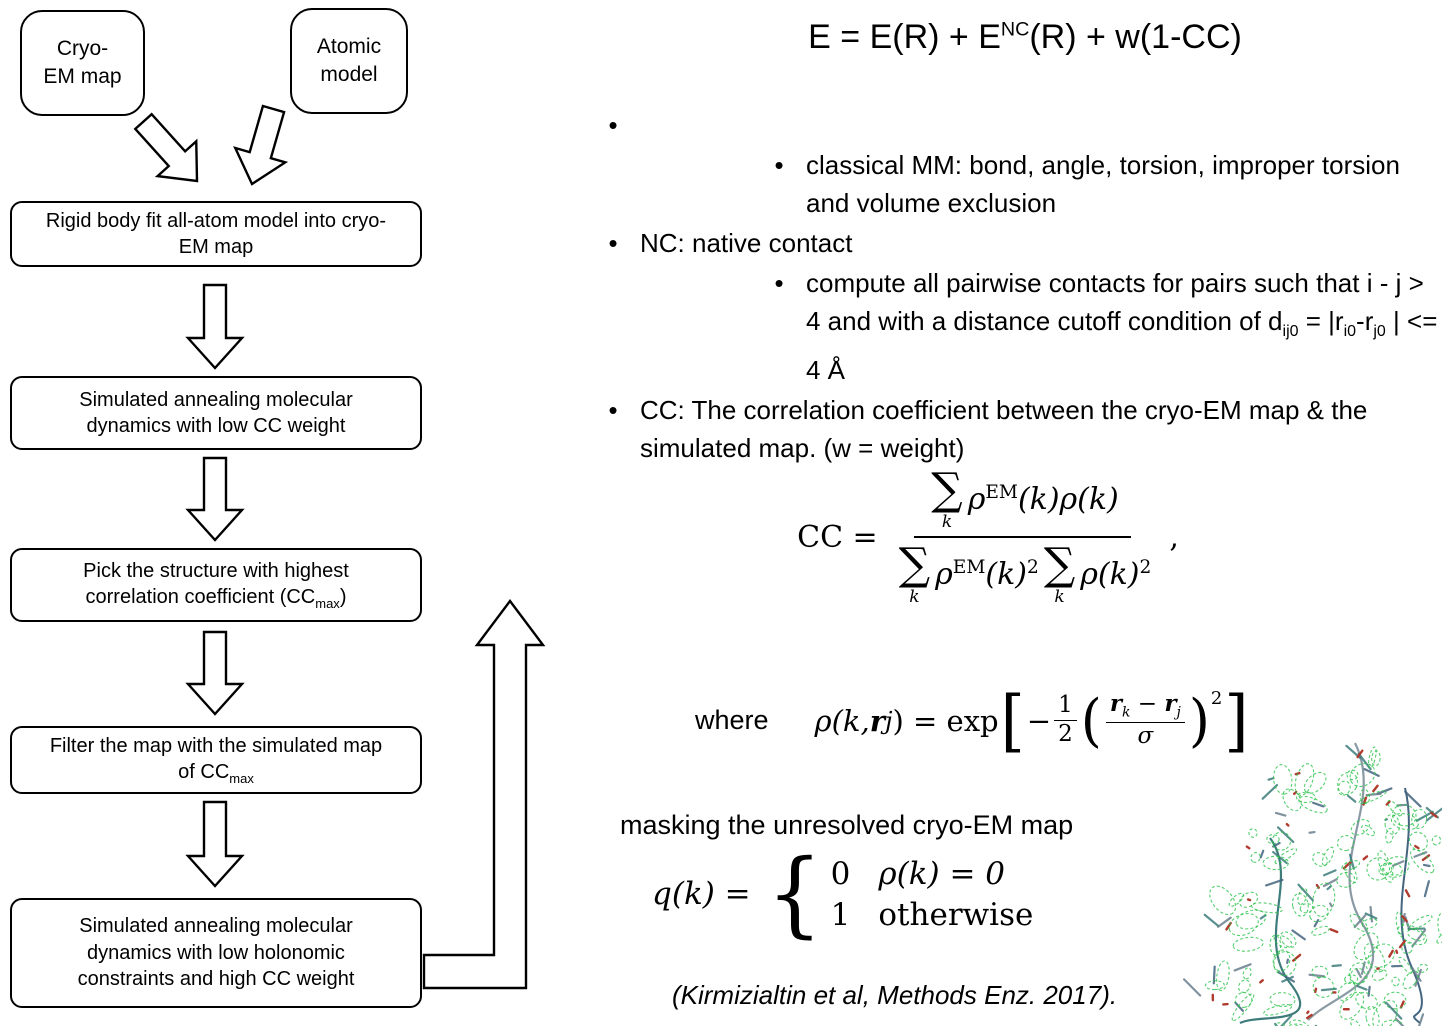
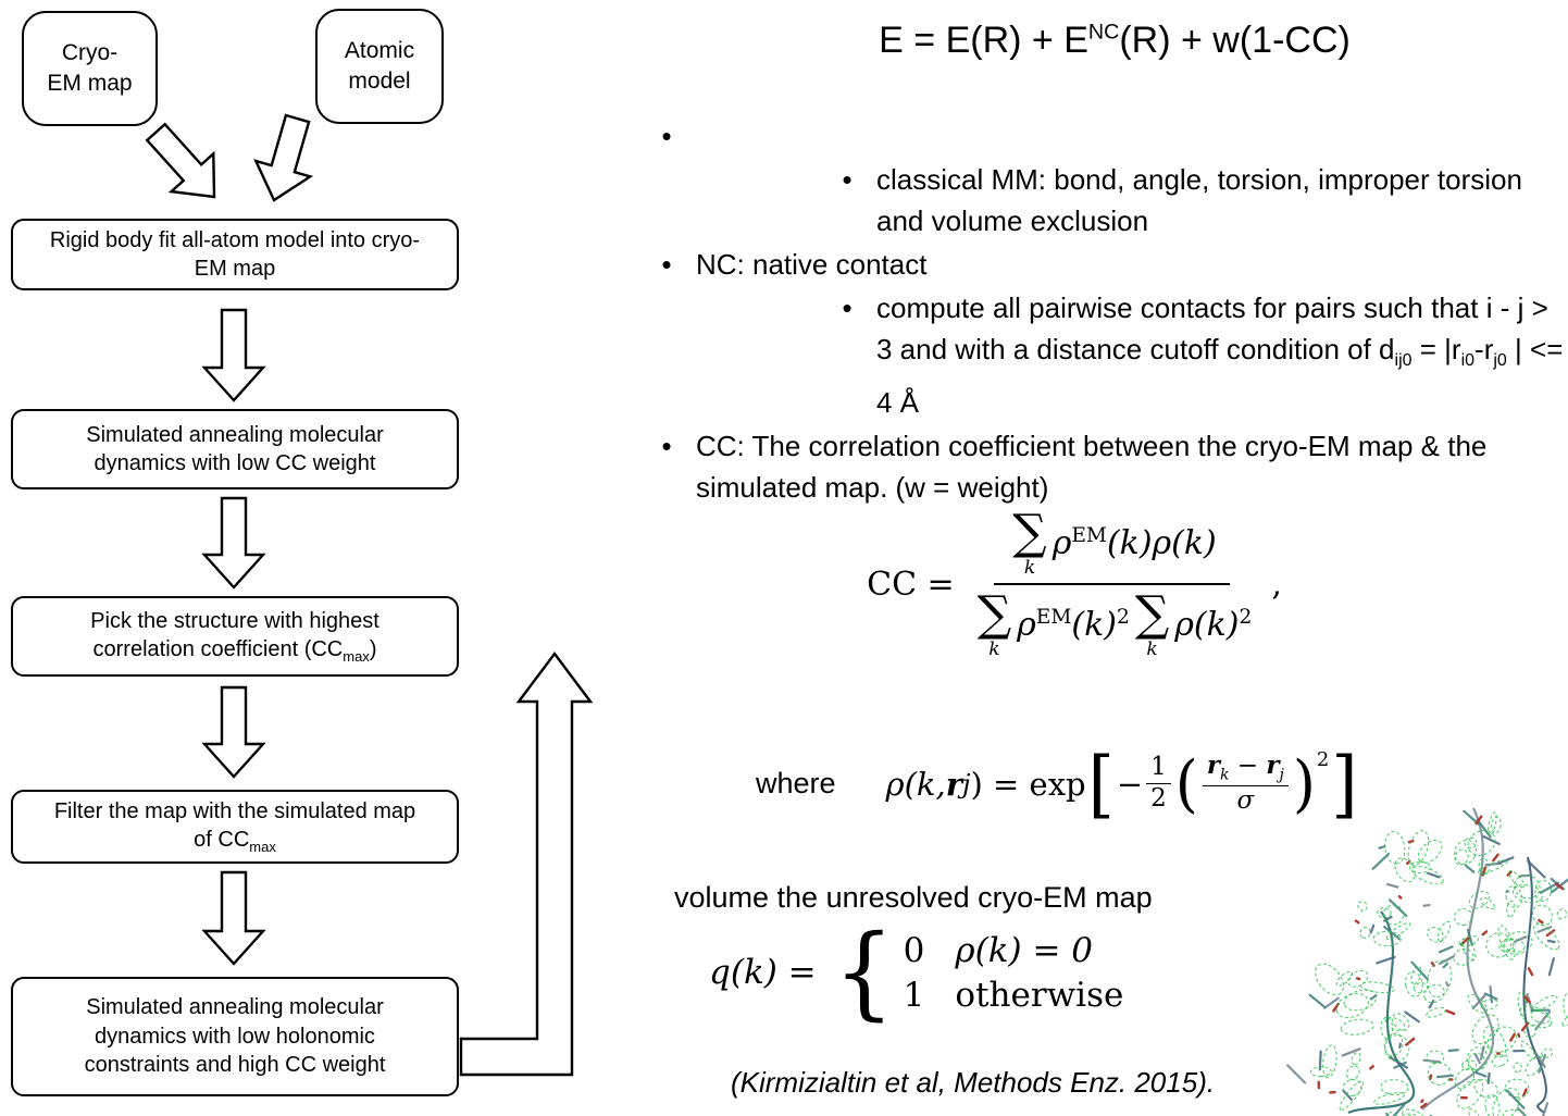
  Cryo-
  EM map
  Atomic
  model
  Rigid body fit all-atom model into cryo-
  EM map
  Simulated annealing molecular
  dynamics with low CC weight
  Pick the structure with highest
  correlation coefficient (CCmax)
  Filter the map with the simulated map
  of CCmax
  Simulated annealing molecular
  dynamics with low holonomic
  constraints and high CC weight
  E = E(R) + ENC(R) + w(1-CC)
  •
  •
  classical MM: bond, angle, torsion, improper torsion and volume exclusion
  •
  NC: native contact
  •
- compute all pairwise contacts for pairs such that i - j > 4 and with a distance cutoff condition of dij0 = |ri0-rj0 | <= 4 Å
+ compute all pairwise contacts for pairs such that i - j > 3 and with a distance cutoff condition of dij0 = |ri0-rj0 | <= 4 Å
  •
  CC: The correlation coefficient between the cryo-EM map & the simulated map. (w = weight)
  CC =
  ∑
  k
  ρEM(k)ρ(k)
  ∑
  k
  ρEM(k)2
  ∑
  k
  ρ(k)2
  ,
  where
  ρ(k,
  r
  j
  ) = exp
  [
  −
  1
  2
  (
  rk − rj
  σ
  )
  2
  ]
- masking the unresolved cryo-EM map
+ volume the unresolved cryo-EM map
  q(k) =
  {
  0
  ρ(k) = 0
  1
  otherwise
- (Kirmizialtin et al, Methods Enz. 2017).
+ (Kirmizialtin et al, Methods Enz. 2015).
